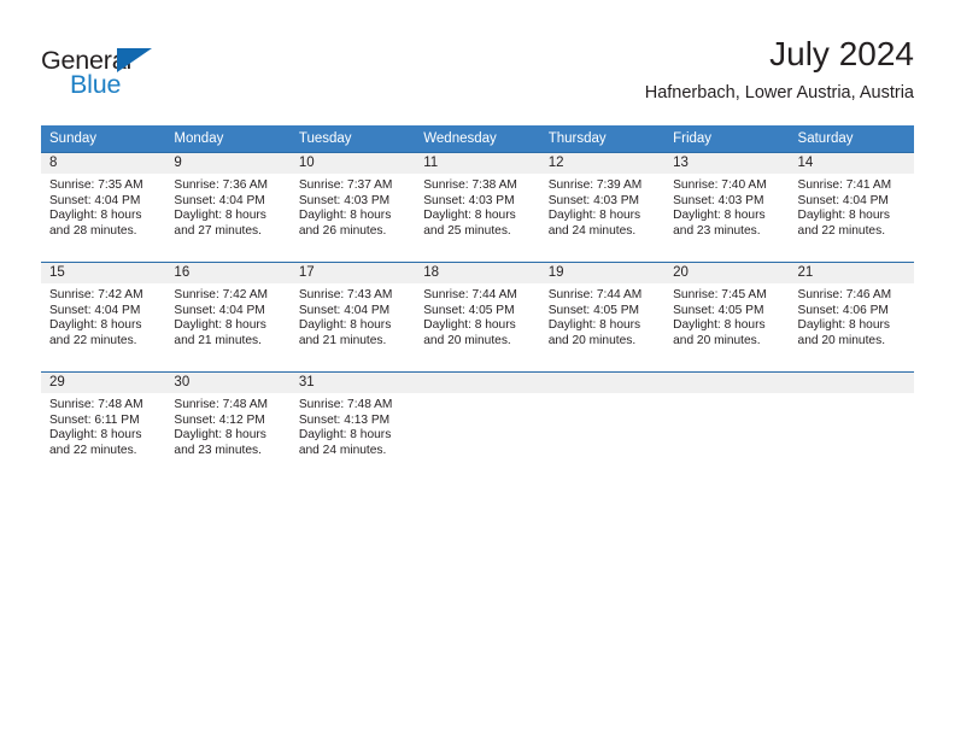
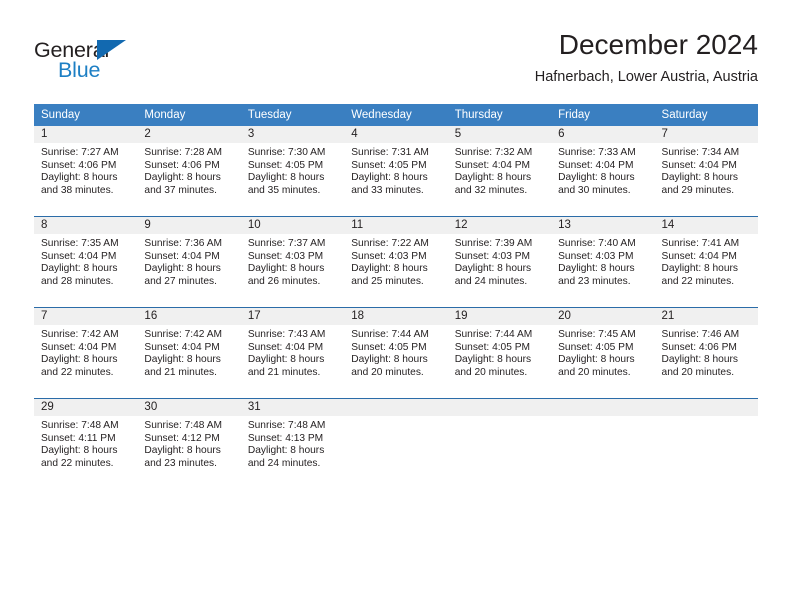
  General
  Blue
- July 2024
+ December 2024
  Hafnerbach, Lower Austria, Austria
  Sunday	Monday	Tuesday	Wednesday	Thursday	Friday	Saturday
+ 1 Sunrise: 7:27 AM Sunset: 4:06 PM Daylight: 8 hours and 38 minutes.	2 Sunrise: 7:28 AM Sunset: 4:06 PM Daylight: 8 hours and 37 minutes.	3 Sunrise: 7:30 AM Sunset: 4:05 PM Daylight: 8 hours and 35 minutes.	4 Sunrise: 7:31 AM Sunset: 4:05 PM Daylight: 8 hours and 33 minutes.	5 Sunrise: 7:32 AM Sunset: 4:04 PM Daylight: 8 hours and 32 minutes.	6 Sunrise: 7:33 AM Sunset: 4:04 PM Daylight: 8 hours and 30 minutes.	7 Sunrise: 7:34 AM Sunset: 4:04 PM Daylight: 8 hours and 29 minutes.
- 8 Sunrise: 7:35 AM Sunset: 4:04 PM Daylight: 8 hours and 28 minutes.	9 Sunrise: 7:36 AM Sunset: 4:04 PM Daylight: 8 hours and 27 minutes.	10 Sunrise: 7:37 AM Sunset: 4:03 PM Daylight: 8 hours and 26 minutes.	11 Sunrise: 7:38 AM Sunset: 4:03 PM Daylight: 8 hours and 25 minutes.	12 Sunrise: 7:39 AM Sunset: 4:03 PM Daylight: 8 hours and 24 minutes.	13 Sunrise: 7:40 AM Sunset: 4:03 PM Daylight: 8 hours and 23 minutes.	14 Sunrise: 7:41 AM Sunset: 4:04 PM Daylight: 8 hours and 22 minutes.
+ 8 Sunrise: 7:35 AM Sunset: 4:04 PM Daylight: 8 hours and 28 minutes.	9 Sunrise: 7:36 AM Sunset: 4:04 PM Daylight: 8 hours and 27 minutes.	10 Sunrise: 7:37 AM Sunset: 4:03 PM Daylight: 8 hours and 26 minutes.	11 Sunrise: 7:22 AM Sunset: 4:03 PM Daylight: 8 hours and 25 minutes.	12 Sunrise: 7:39 AM Sunset: 4:03 PM Daylight: 8 hours and 24 minutes.	13 Sunrise: 7:40 AM Sunset: 4:03 PM Daylight: 8 hours and 23 minutes.	14 Sunrise: 7:41 AM Sunset: 4:04 PM Daylight: 8 hours and 22 minutes.
- 15 Sunrise: 7:42 AM Sunset: 4:04 PM Daylight: 8 hours and 22 minutes.	16 Sunrise: 7:42 AM Sunset: 4:04 PM Daylight: 8 hours and 21 minutes.	17 Sunrise: 7:43 AM Sunset: 4:04 PM Daylight: 8 hours and 21 minutes.	18 Sunrise: 7:44 AM Sunset: 4:05 PM Daylight: 8 hours and 20 minutes.	19 Sunrise: 7:44 AM Sunset: 4:05 PM Daylight: 8 hours and 20 minutes.	20 Sunrise: 7:45 AM Sunset: 4:05 PM Daylight: 8 hours and 20 minutes.	21 Sunrise: 7:46 AM Sunset: 4:06 PM Daylight: 8 hours and 20 minutes.
+ 7 Sunrise: 7:42 AM Sunset: 4:04 PM Daylight: 8 hours and 22 minutes.	16 Sunrise: 7:42 AM Sunset: 4:04 PM Daylight: 8 hours and 21 minutes.	17 Sunrise: 7:43 AM Sunset: 4:04 PM Daylight: 8 hours and 21 minutes.	18 Sunrise: 7:44 AM Sunset: 4:05 PM Daylight: 8 hours and 20 minutes.	19 Sunrise: 7:44 AM Sunset: 4:05 PM Daylight: 8 hours and 20 minutes.	20 Sunrise: 7:45 AM Sunset: 4:05 PM Daylight: 8 hours and 20 minutes.	21 Sunrise: 7:46 AM Sunset: 4:06 PM Daylight: 8 hours and 20 minutes.
- 29 Sunrise: 7:48 AM Sunset: 6:11 PM Daylight: 8 hours and 22 minutes.	30 Sunrise: 7:48 AM Sunset: 4:12 PM Daylight: 8 hours and 23 minutes.	31 Sunrise: 7:48 AM Sunset: 4:13 PM Daylight: 8 hours and 24 minutes.
+ 29 Sunrise: 7:48 AM Sunset: 4:11 PM Daylight: 8 hours and 22 minutes.	30 Sunrise: 7:48 AM Sunset: 4:12 PM Daylight: 8 hours and 23 minutes.	31 Sunrise: 7:48 AM Sunset: 4:13 PM Daylight: 8 hours and 24 minutes.
